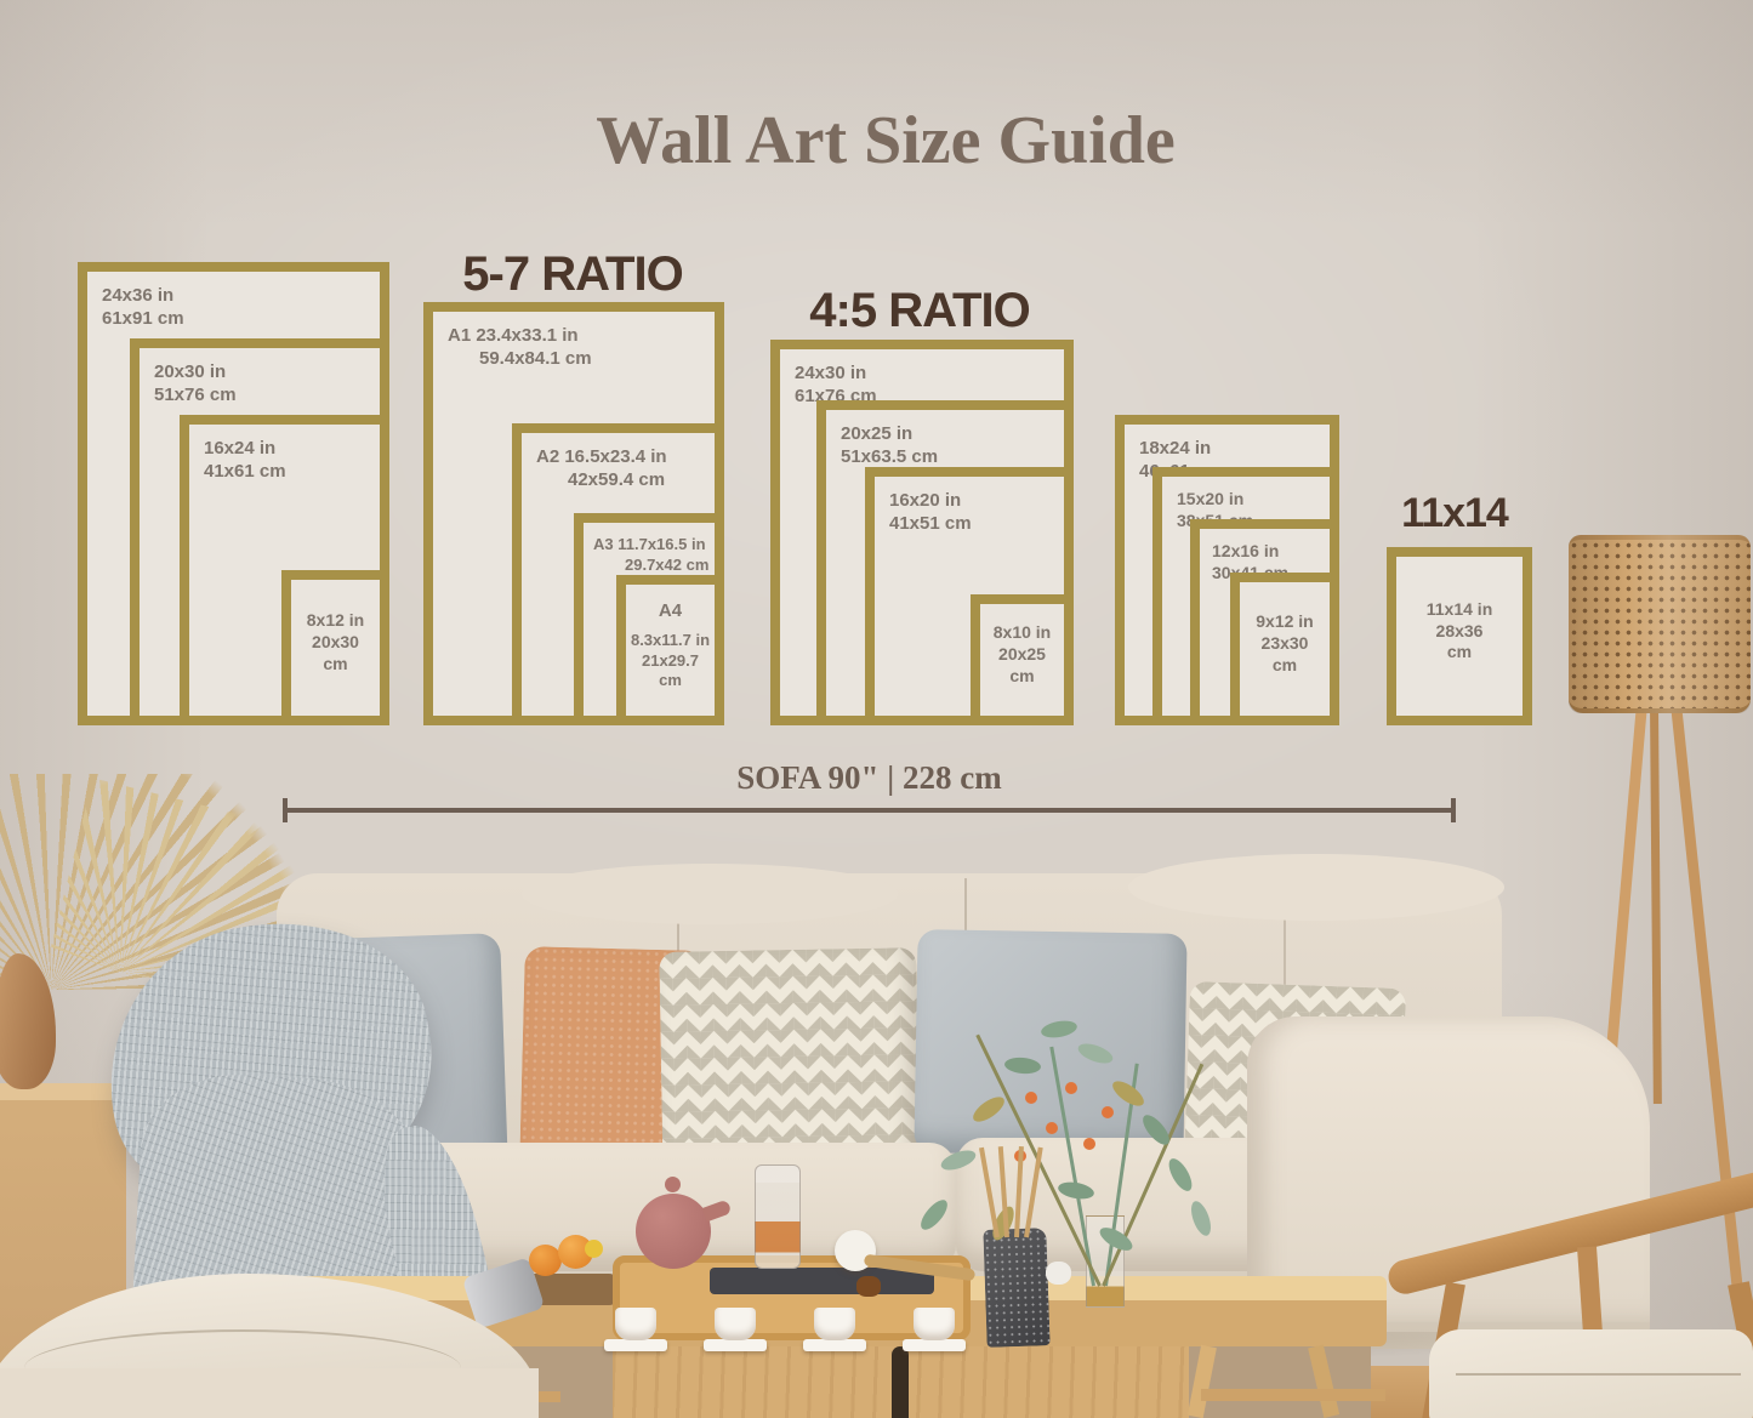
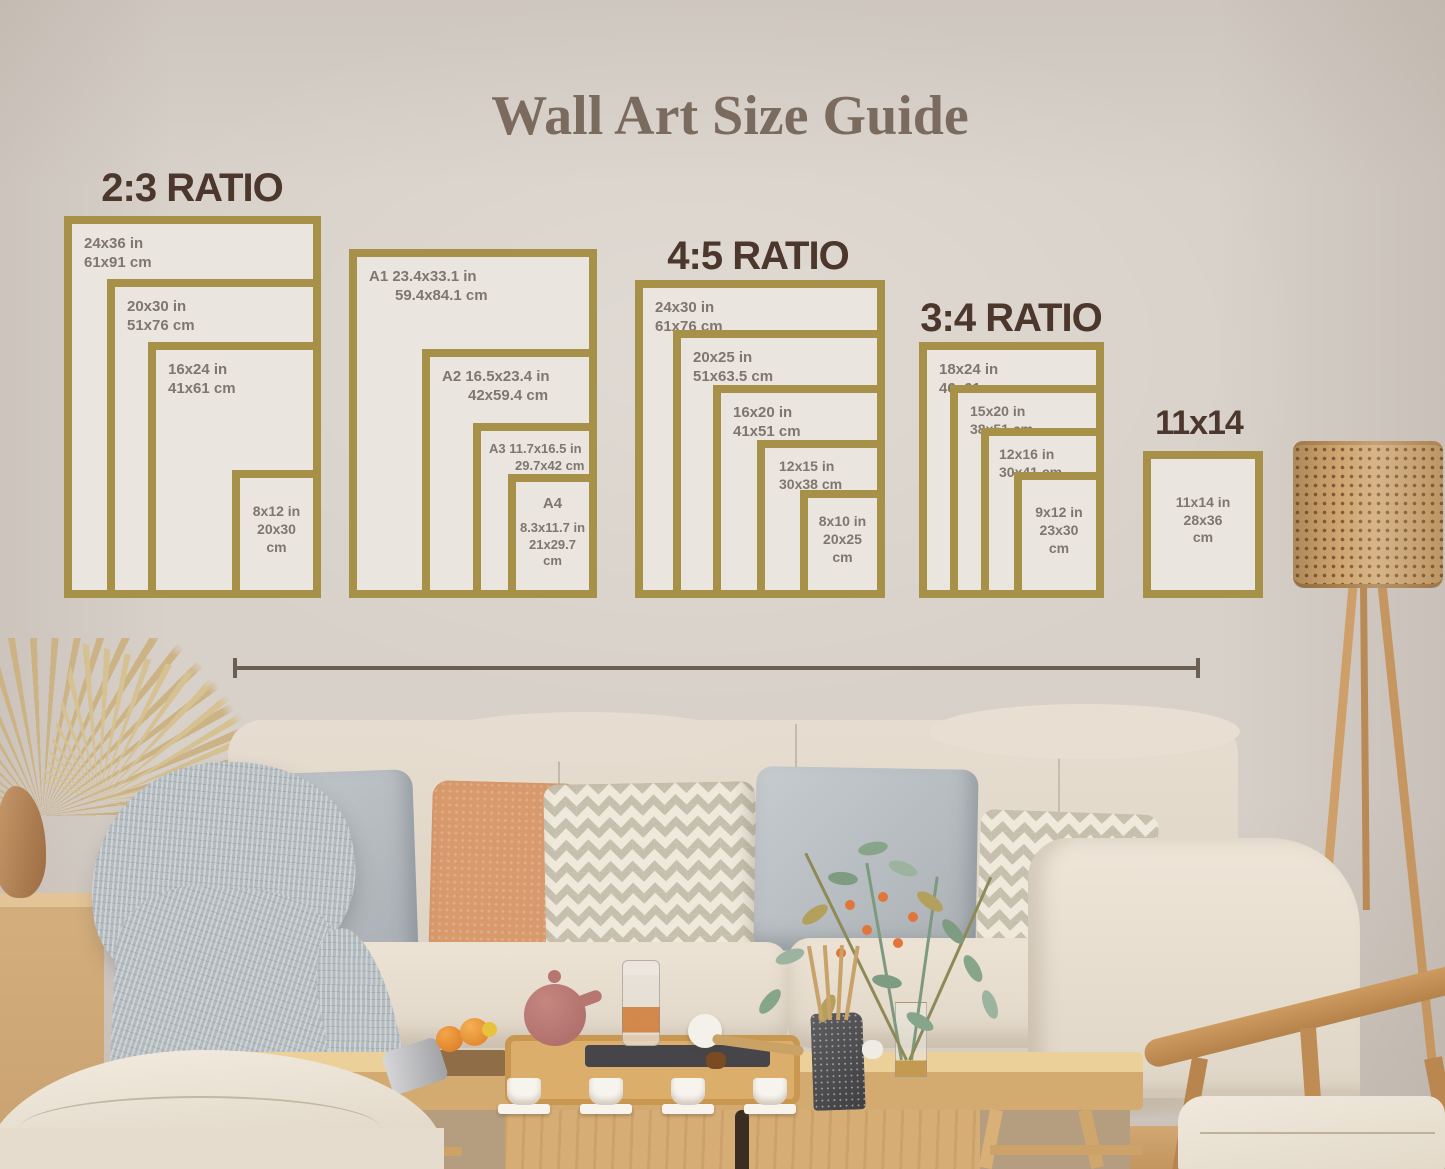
  Wall Art Size Guide
+ 2:3 RATIO
  24x36 in
  61x91 cm
  20x30 in
  51x76 cm
  16x24 in
  41x61 cm
  8x12 in
  20x30
  cm
- 5-7 RATIO
  A1 23.4x33.1 in
  59.4x84.1 cm
  A2 16.5x23.4 in
  42x59.4 cm
  A3 11.7x16.5 in
  29.7x42 cm
  A4
  8.3x11.7 in
  21x29.7
  cm
  4:5 RATIO
  24x30 in
  61x76 cm
  20x25 in
  51x63.5 cm
  16x20 in
  41x51 cm
+ 12x15 in
+ 30x38 cm
  8x10 in
  20x25
  cm
+ 3:4 RATIO
  18x24 in
  15x20 in
  12x16 in
  9x12 in
  23x30
  cm
  11x14
  11x14 in
  28x36
  cm
- SOFA 90" | 228 cm
